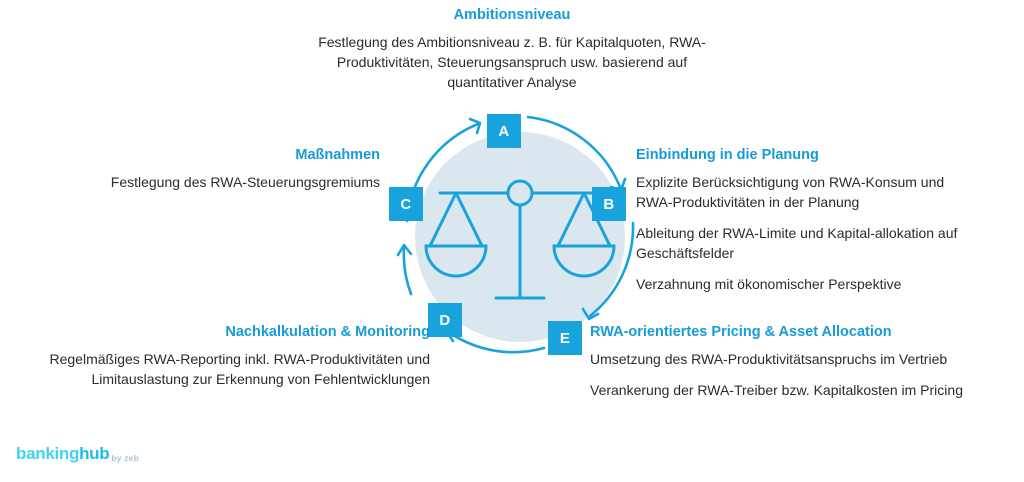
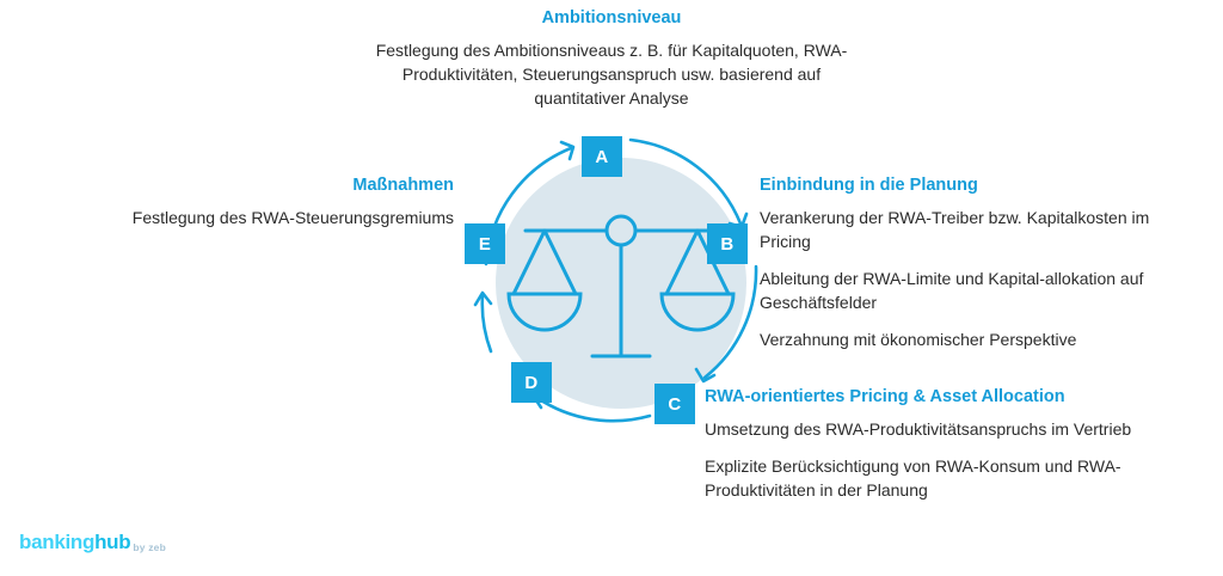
  A
  B
- E
+ C
  D
- C
+ E
  Ambitionsniveau
- Festlegung des Ambitionsniveau z. B. für Kapitalquoten, RWA-Produktivitäten, Steuerungsanspruch usw. basierend auf quantitativer Analyse
+ Festlegung des Ambitionsniveaus z. B. für Kapitalquoten, RWA-Produktivitäten, Steuerungsanspruch usw. basierend auf quantitativer Analyse
  Einbindung in die Planung
- Explizite Berücksichtigung von RWA-Konsum und RWA-Produktivitäten in der Planung
+ Verankerung der RWA-Treiber bzw. Kapitalkosten im Pricing
  Ableitung der RWA-Limite und Kapital-allokation auf Geschäftsfelder
  Verzahnung mit ökonomischer Perspektive
  RWA-orientiertes Pricing & Asset Allocation
  Umsetzung des RWA-Produktivitätsanspruchs im Vertrieb
- Verankerung der RWA-Treiber bzw. Kapitalkosten im Pricing
+ Explizite Berücksichtigung von RWA-Konsum und RWA-Produktivitäten in der Planung
- Nachkalkulation & Monitoring
- Regelmäßiges RWA-Reporting inkl. RWA-Produktivitäten und Limitauslastung zur Erkennung von Fehlentwicklungen
  Maßnahmen
  Festlegung des RWA-Steuerungsgremiums
  banking
  hub
  by zeb
